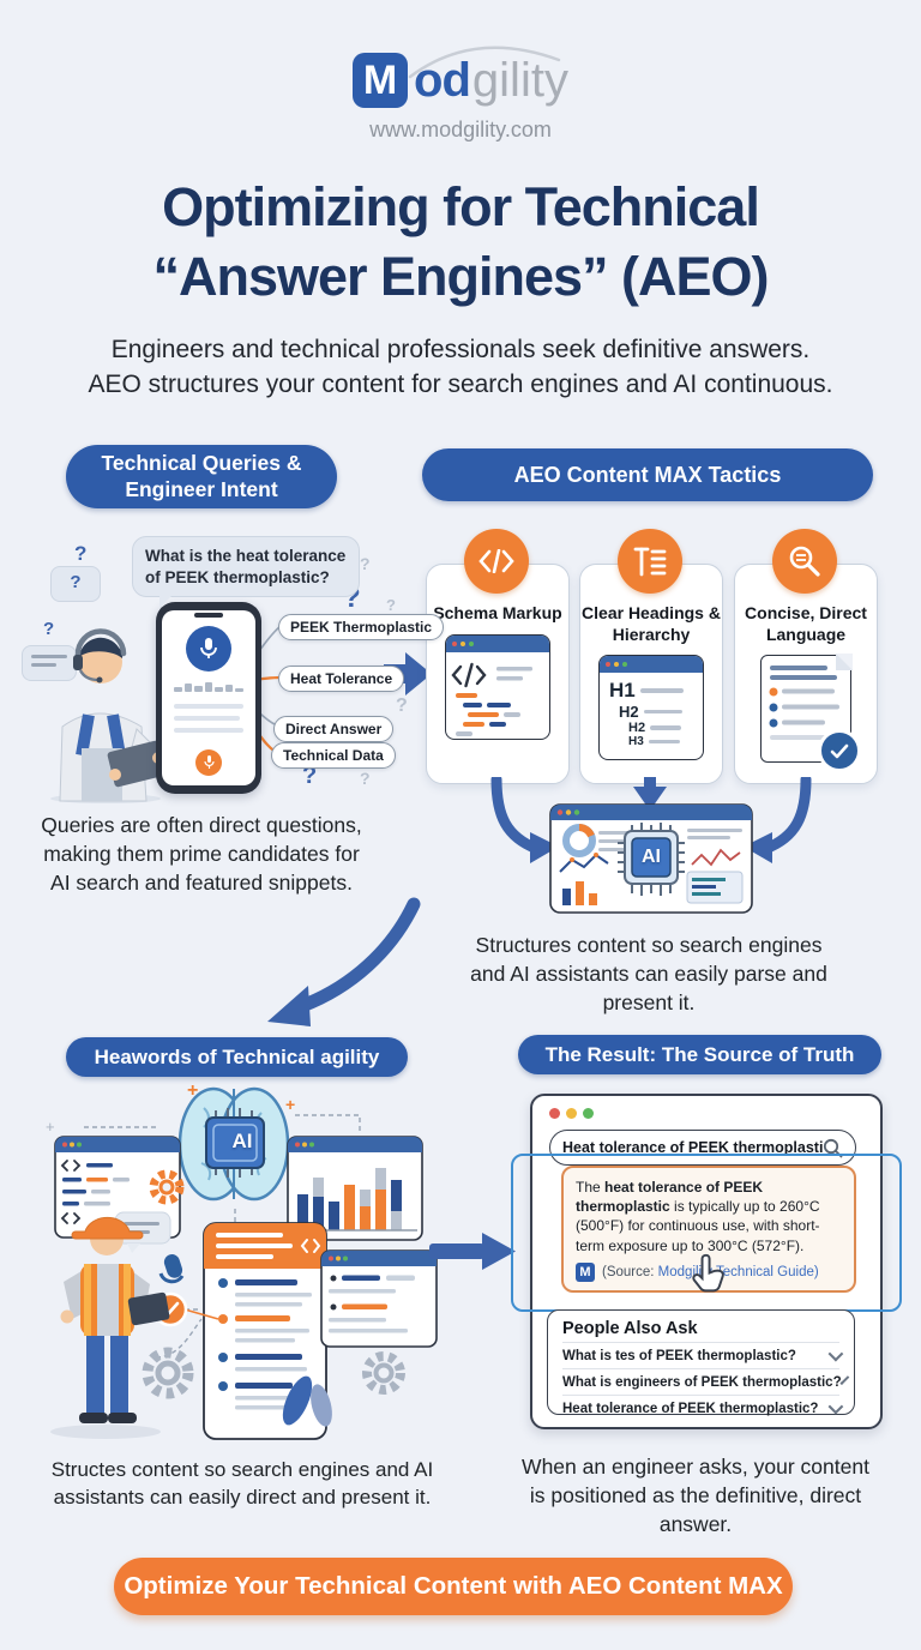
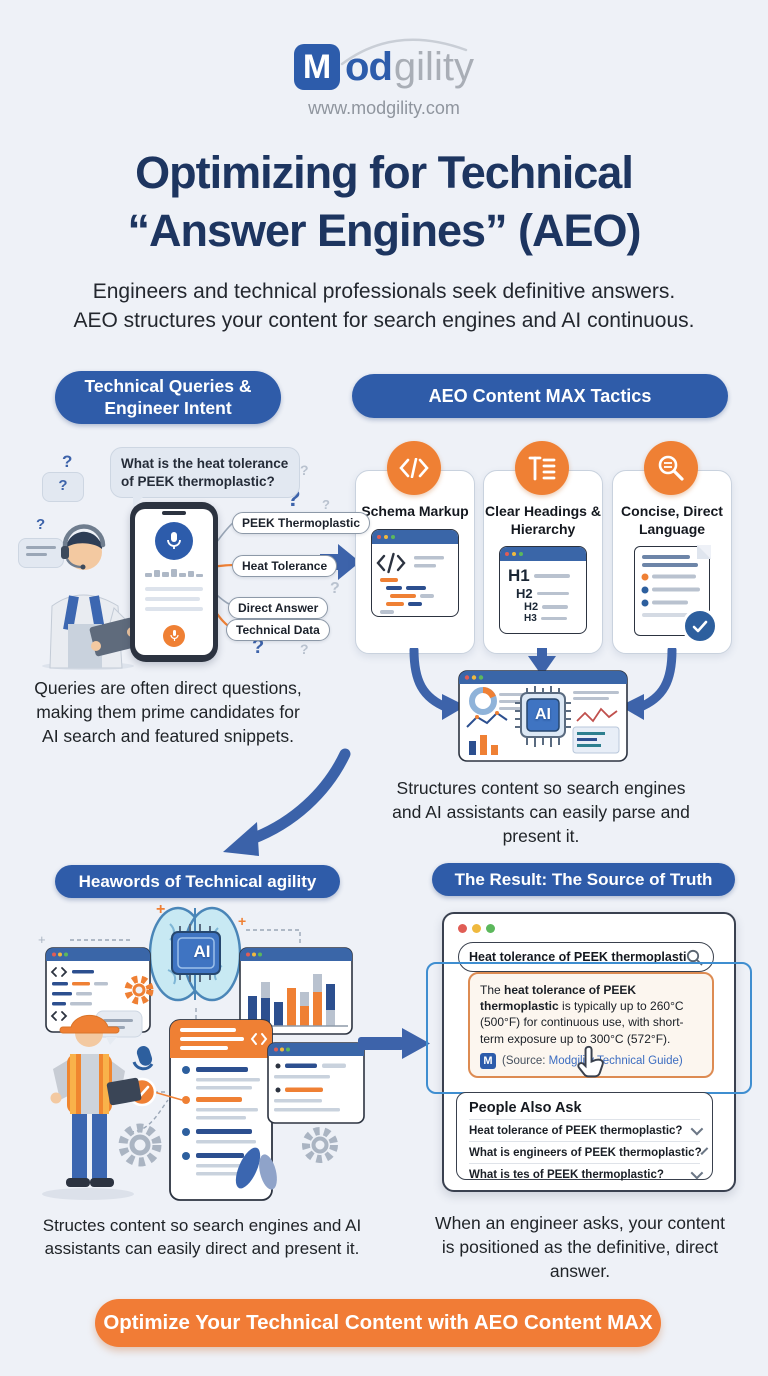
  M
  od
  gility
  www.modgility.com
  Optimizing for Technical
  “Answer Engines” (AEO)
  Engineers and technical professionals seek definitive answers.
  AEO structures your content for search engines and AI continuous.
  Technical Queries & Engineer Intent
  AEO Content MAX Tactics
  ?
  ?
  ?
  ?
  ?
  ?
  ?
  ?
  ?
  What is the heat tolerance of PEEK thermoplastic?
  PEEK Thermoplastic
  Heat Tolerance
  Direct Answer
  Technical Data
  Queries are often direct questions, making them prime candidates for AI search and featured snippets.
  Schema Markup
  Clear Headings & Hierarchy
  H1
  H2
  H2
  H3
  Concise, Direct Language
  AI
  Structures content so search engines and AI assistants can easily parse and present it.
  Heawords of Technical agility
  The Result: The Source of Truth
  +
  +
  +
  AI
  Heat tolerance of PEEK thermoplasti
  The heat tolerance of PEEK thermoplastic is typically up to 260°C (500°F) for continuous use, with short-term exposure up to 300°C (572°F).
  M
  (Source: Modgiliechnical Guide)
  People Also Ask
- What is tes of PEEK thermoplastic?
+ Heat tolerance of PEEK thermoplastic?
  What is engineers of PEEK thermoplastic?
- Heat tolerance of PEEK thermoplastic?
+ What is tes of PEEK thermoplastic?
  Structes content so search engines and AI assistants can easily direct and present it.
  When an engineer asks, your content is positioned as the definitive, direct answer.
  Optimize Your Technical Content with AEO Content MAX
